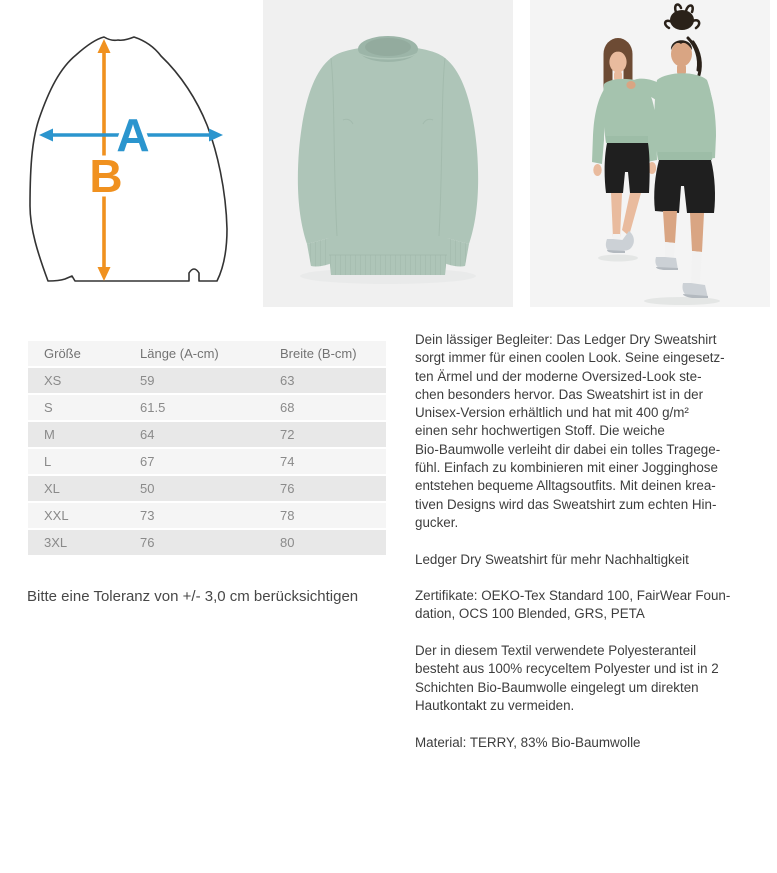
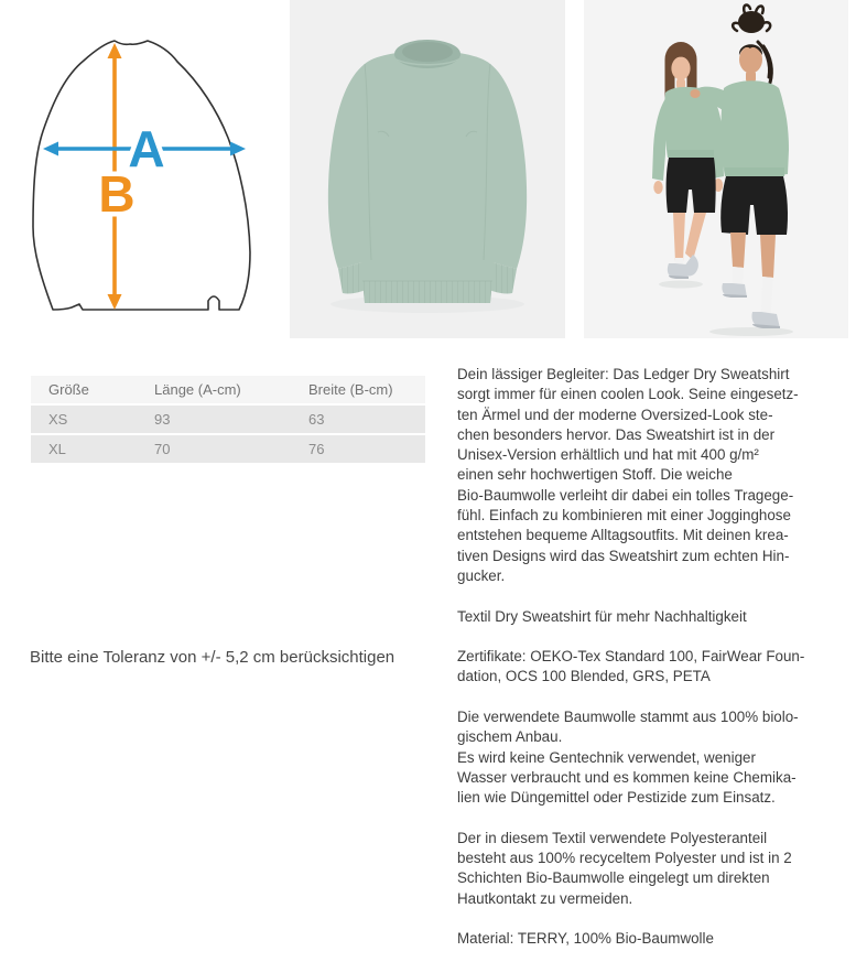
  A
  B
  Größe	Länge (A-cm)	Breite (B-cm)
- XS	59	63
+ XS	93	63
- S	61.5	68
- M	64	72
- L	67	74
- XL	50	76
+ XL	70	76
- XXL	73	78
- 3XL	76	80
- Bitte eine Toleranz von +/- 3,0 cm berücksichtigen
+ Bitte eine Toleranz von +/- 5,2 cm berücksichtigen
  Dein lässiger Begleiter: Das Ledger Dry Sweatshirt
  sorgt immer für einen coolen Look. Seine eingesetz-
  ten Ärmel und der moderne Oversized-Look ste-
  chen besonders hervor. Das Sweatshirt ist in der
  Unisex-Version erhältlich und hat mit 400 g/m²
  einen sehr hochwertigen Stoff. Die weiche
  Bio-Baumwolle verleiht dir dabei ein tolles Tragege-
  fühl. Einfach zu kombinieren mit einer Jogginghose
  entstehen bequeme Alltagsoutfits. Mit deinen krea-
  tiven Designs wird das Sweatshirt zum echten Hin-
  gucker.
- Ledger Dry Sweatshirt für mehr Nachhaltigkeit
+ Textil Dry Sweatshirt für mehr Nachhaltigkeit
  Zertifikate: OEKO-Tex Standard 100, FairWear Foun-
  dation, OCS 100 Blended, GRS, PETA
+ Die verwendete Baumwolle stammt aus 100% biolo-
+ gischem Anbau.
+ Es wird keine Gentechnik verwendet, weniger
+ Wasser verbraucht und es kommen keine Chemika-
+ lien wie Düngemittel oder Pestizide zum Einsatz.
  Der in diesem Textil verwendete Polyesteranteil
  besteht aus 100% recyceltem Polyester und ist in 2
  Schichten Bio-Baumwolle eingelegt um direkten
  Hautkontakt zu vermeiden.
- Material: TERRY, 83% Bio-Baumwolle
+ Material: TERRY, 100% Bio-Baumwolle
